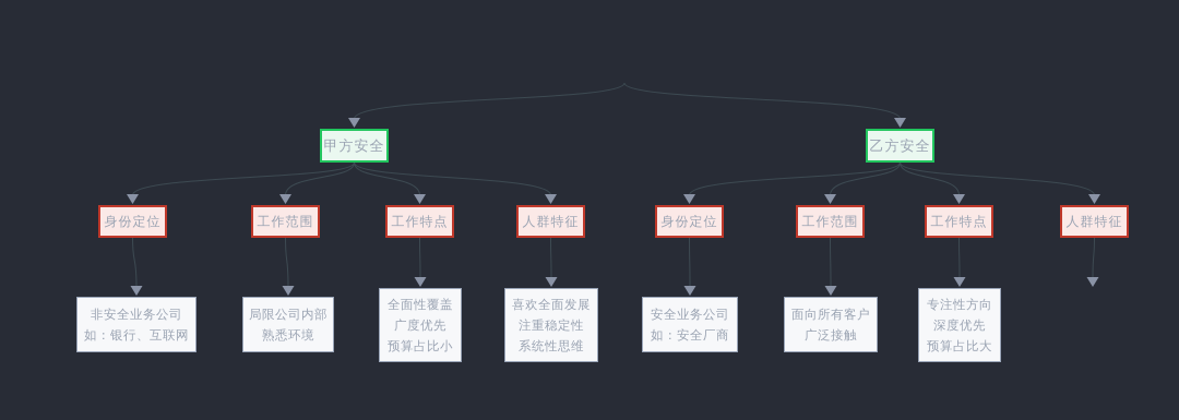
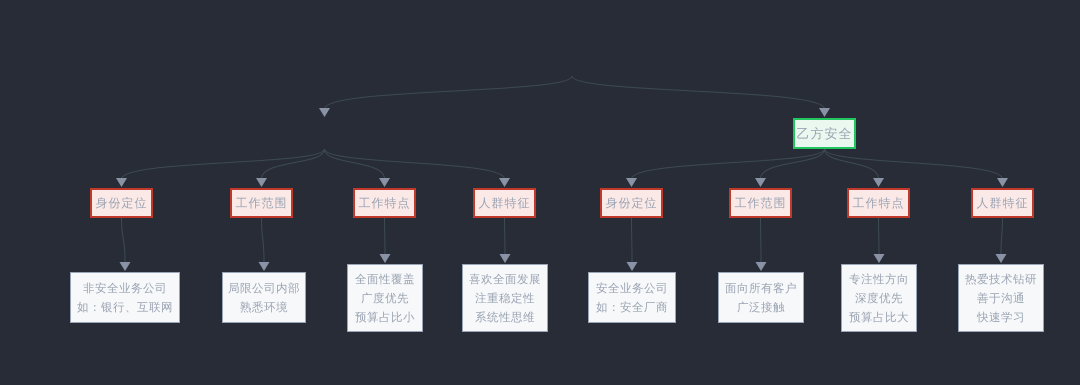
- 甲方安全
  乙方安全
  身份定位
  工作范围
  工作特点
  人群特征
  身份定位
  工作范围
  工作特点
  人群特征
  非安全业务公司
  如：银行、互联网
  局限公司内部
  熟悉环境
  全面性覆盖
  广度优先
  预算占比小
  喜欢全面发展
  注重稳定性
  系统性思维
  安全业务公司
  如：安全厂商
  面向所有客户
  广泛接触
  专注性方向
  深度优先
  预算占比大
+ 热爱技术钻研
+ 善于沟通
+ 快速学习
